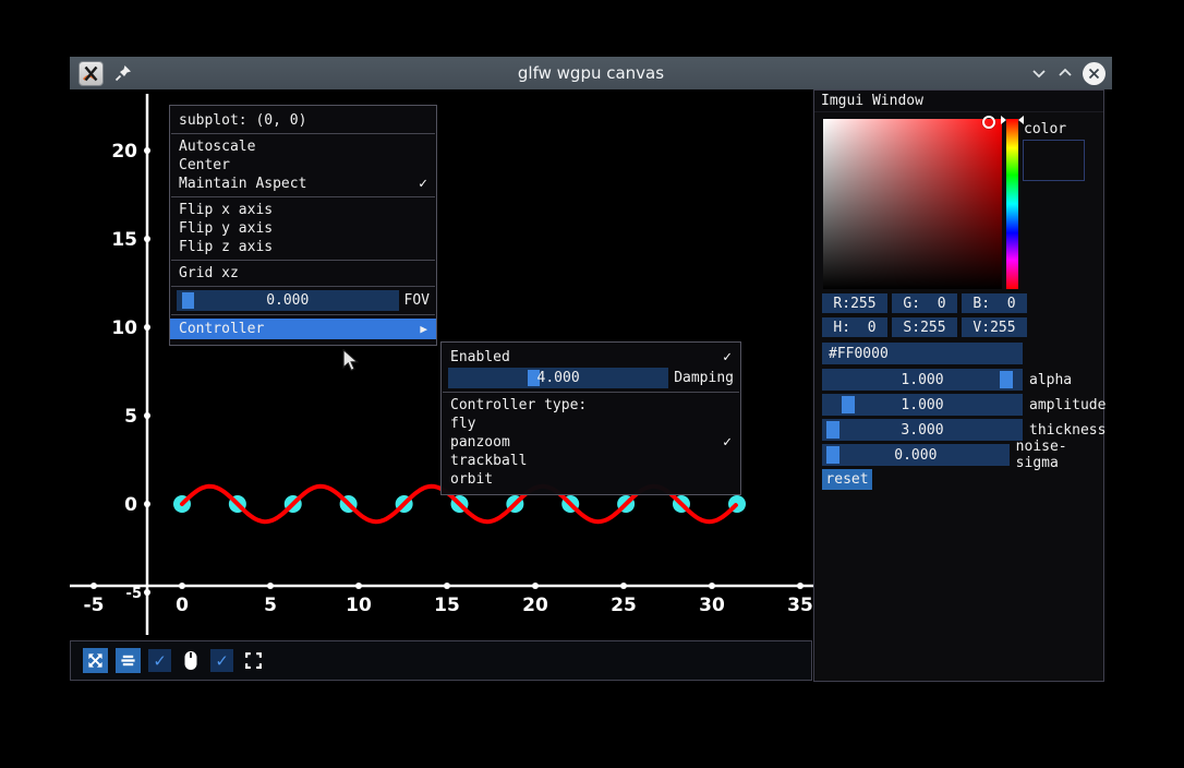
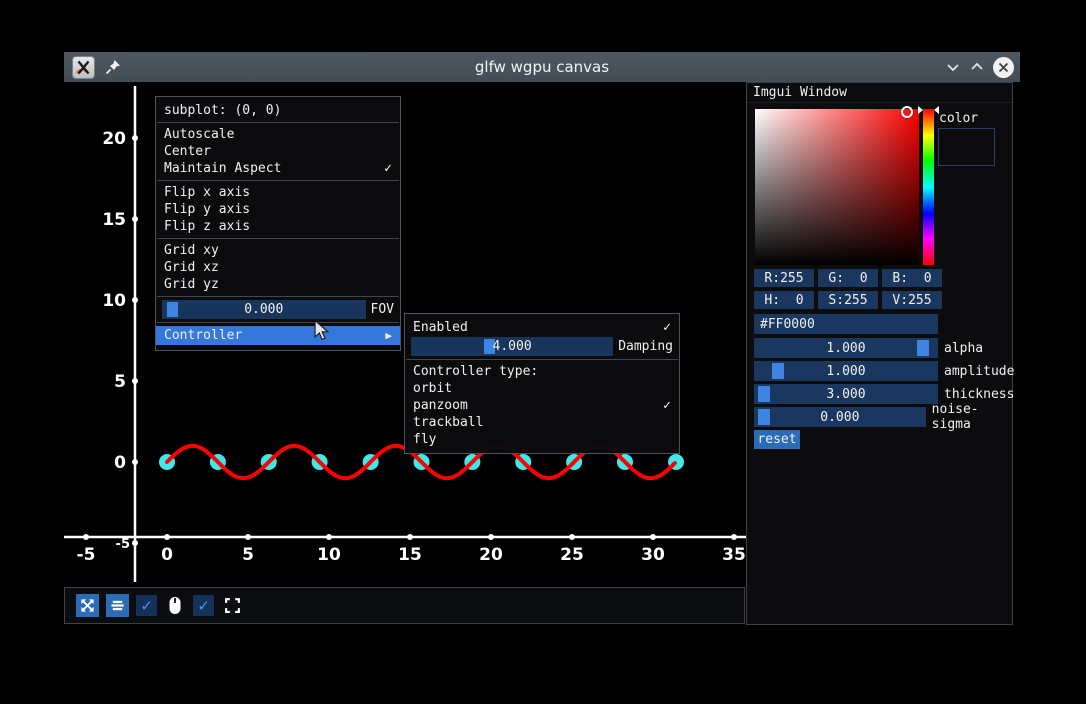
  glfw wgpu canvas
  -5
  0
  5
  10
  15
  20
  25
  30
  35
  20
  15
  10
  5
  0
  -5
  ✓
  ✓
  Imgui Window
  color
  R:255
  G: 0
  B: 0
  H: 0
  S:255
  V:255
  #FF0000
  1.000
  alpha
  1.000
  amplitude
  3.000
  thickness
  0.000
  noise-sigma
  reset
  subplot: (0, 0)
  Autoscale
  Center
  Maintain Aspect
  ✓
  Flip x axis
  Flip y axis
  Flip z axis
+ Grid xy
  Grid xz
+ Grid yz
  0.000
  FOV
  Controller
  ▶
  Enabled
  ✓
  4.000
  Damping
  Controller type:
- fly
+ orbit
  panzoom
  ✓
  trackball
- orbit
+ fly
